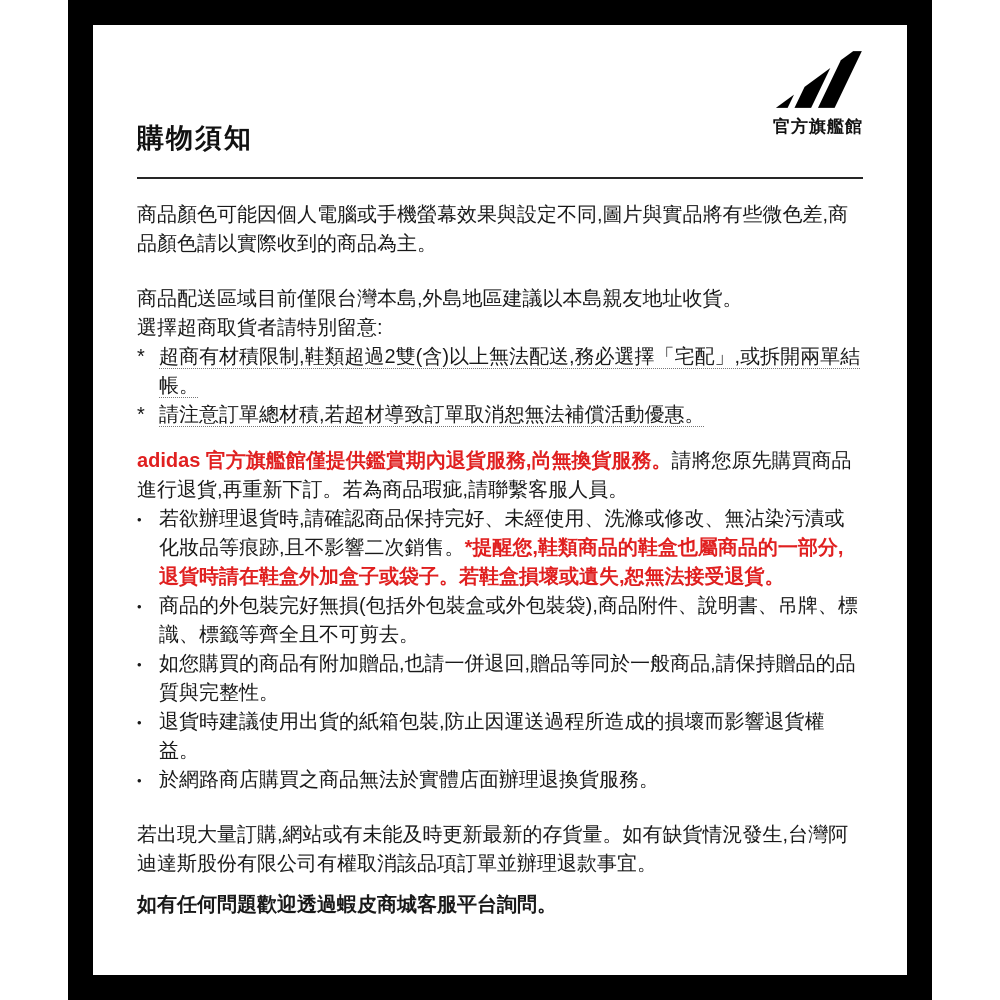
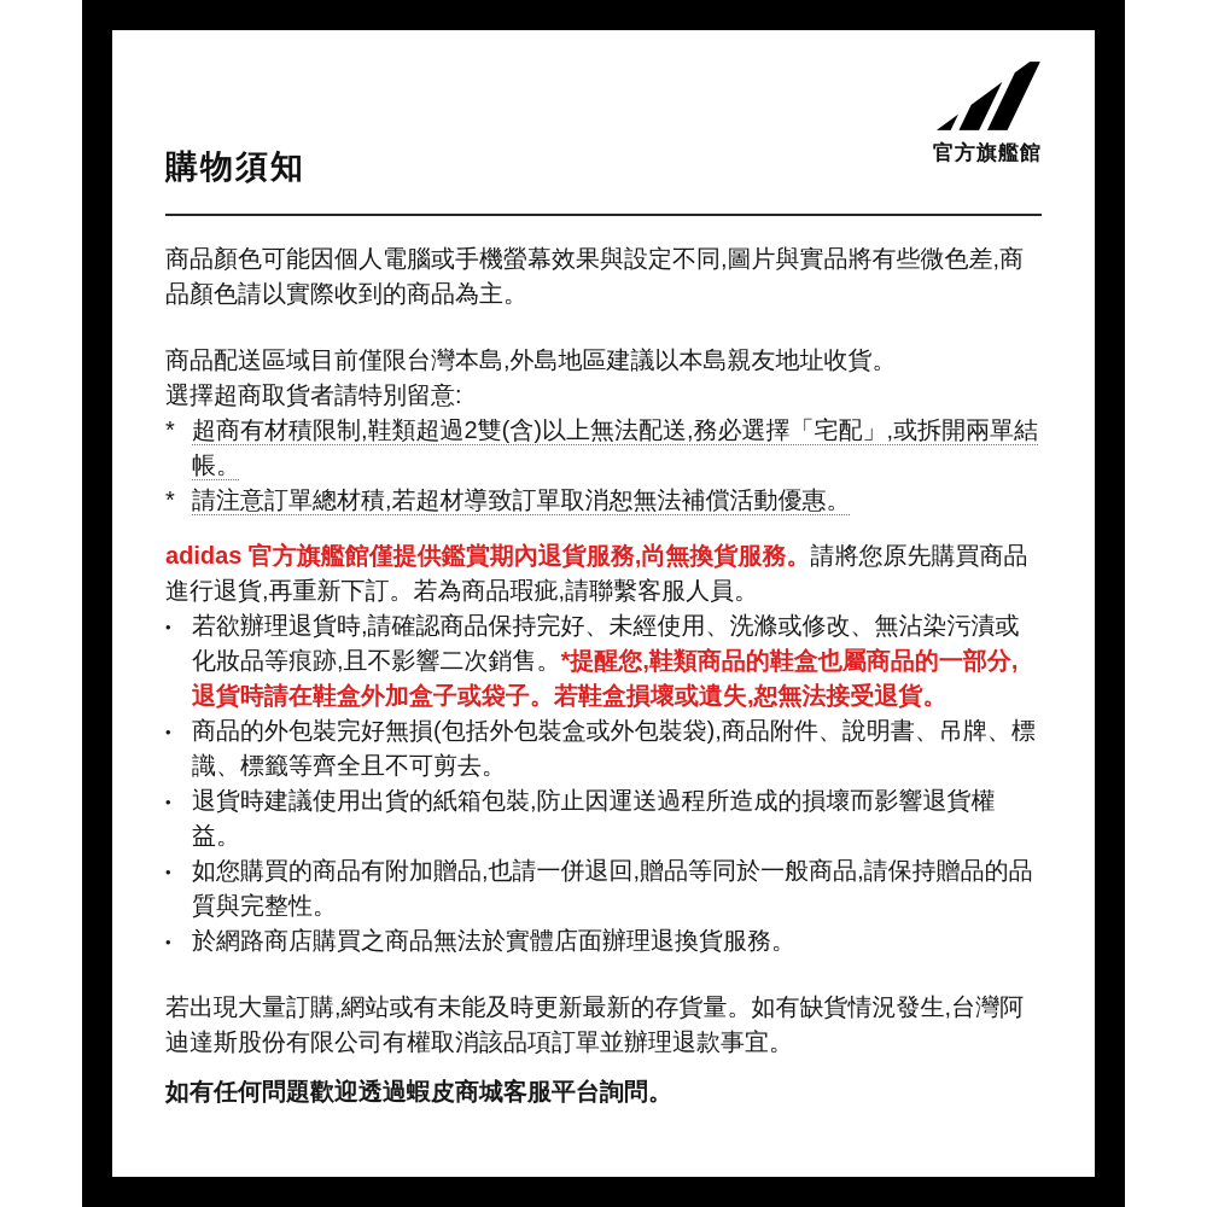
  購物須知
  官方旗艦館
  商品顏色可能因個人電腦或手機螢幕效果與設定不同,圖片與實品將有些微色差,商品顏色請以實際收到的商品為主。
  商品配送區域目前僅限台灣本島,外島地區建議以本島親友地址收貨。
  選擇超商取貨者請特別留意:
  *
  超商有材積限制,鞋類超過2雙(含)以上無法配送,務必選擇「宅配」,或拆開兩單結帳。
  *
  請注意訂單總材積,若超材導致訂單取消恕無法補償活動優惠。
  adidas 官方旗艦館僅提供鑑賞期內退貨服務,尚無換貨服務。請將您原先購買商品進行退貨,再重新下訂。若為商品瑕疵,請聯繫客服人員。
  •
  若欲辦理退貨時,請確認商品保持完好、未經使用、洗滌或修改、無沾染污漬或化妝品等痕跡,且不影響二次銷售。*提醒您,鞋類商品的鞋盒也屬商品的一部分,退貨時請在鞋盒外加盒子或袋子。若鞋盒損壞或遺失,恕無法接受退貨。
  •
  商品的外包裝完好無損(包括外包裝盒或外包裝袋),商品附件、說明書、吊牌、標識、標籤等齊全且不可剪去。
  •
- 如您購買的商品有附加贈品,也請一併退回,贈品等同於一般商品,請保持贈品的品質與完整性。
+ 退貨時建議使用出貨的紙箱包裝,防止因運送過程所造成的損壞而影響退貨權益。
  •
- 退貨時建議使用出貨的紙箱包裝,防止因運送過程所造成的損壞而影響退貨權益。
+ 如您購買的商品有附加贈品,也請一併退回,贈品等同於一般商品,請保持贈品的品質與完整性。
  •
  於網路商店購買之商品無法於實體店面辦理退換貨服務。
  若出現大量訂購,網站或有未能及時更新最新的存貨量。如有缺貨情況發生,台灣阿迪達斯股份有限公司有權取消該品項訂單並辦理退款事宜。
  如有任何問題歡迎透過蝦皮商城客服平台詢問。
